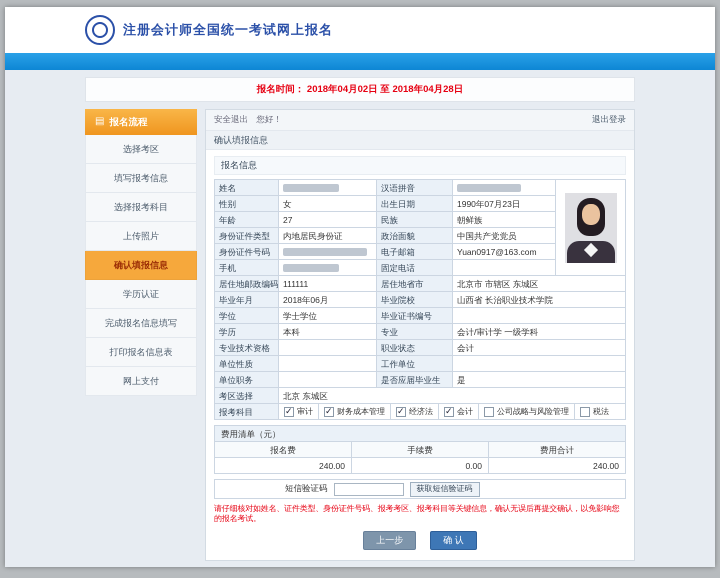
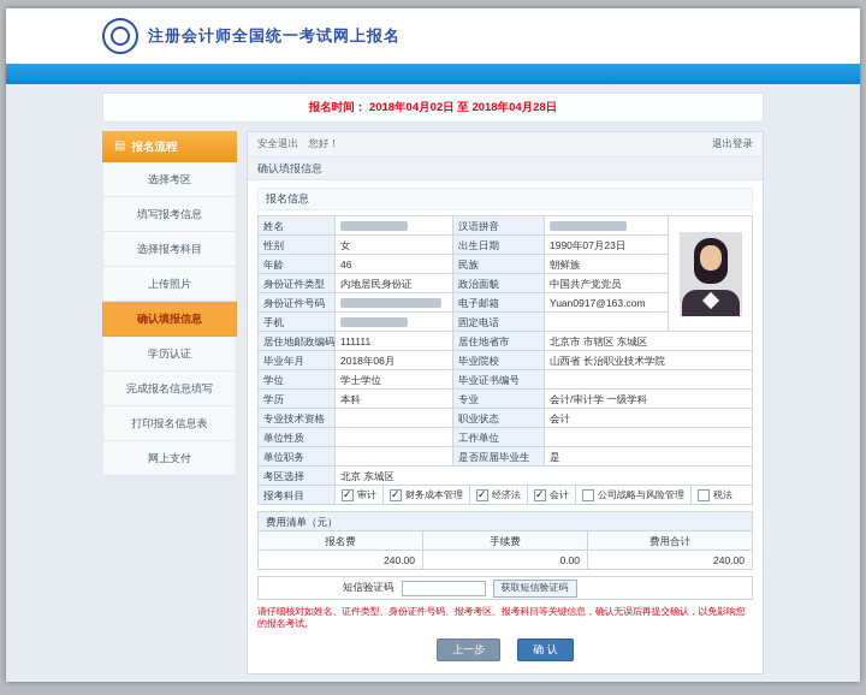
  注册会计师全国统一考试网上报名
  报名时间： 2018年04月02日 至 2018年04月28日
  ▤
  报名流程
  选择考区
  填写报考信息
  选择报考科目
  上传照片
  确认填报信息
  学历认证
  完成报名信息填写
  打印报名信息表
  网上支付
  安全退出 您好！
  退出登录
  确认填报信息
  报名信息
  姓名		汉语拼音
  性别	女	出生日期	1990年07月23日
- 年龄	27	民族	朝鲜族
+ 年龄	46	民族	朝鲜族
  身份证件类型	内地居民身份证	政治面貌	中国共产党党员
  身份证件号码		电子邮箱	Yuan0917@163.com
  手机		固定电话
  居住地邮政编码	111111	居住地省市	北京市 市辖区 东城区
  毕业年月	2018年06月	毕业院校	山西省 长治职业技术学院
  学位	学士学位	毕业证书编号
  学历	本科	专业	会计/审计学 一级学科
  专业技术资格		职业状态	会计
  单位性质		工作单位
  单位职务		是否应届毕业生	是
  考区选择	北京 东城区
  报考科目	审计 财务成本管理 经济法 会计 公司战略与风险管理 税法
  费用清单（元）
  报名费	手续费	费用合计
  240.00	0.00	240.00
  短信验证码
  获取短信验证码
  请仔细核对如姓名、证件类型、身份证件号码、报考考区、报考科目等关键信息，确认无误后再提交确认，以免影响您的报名考试。
  上一步
  确 认
